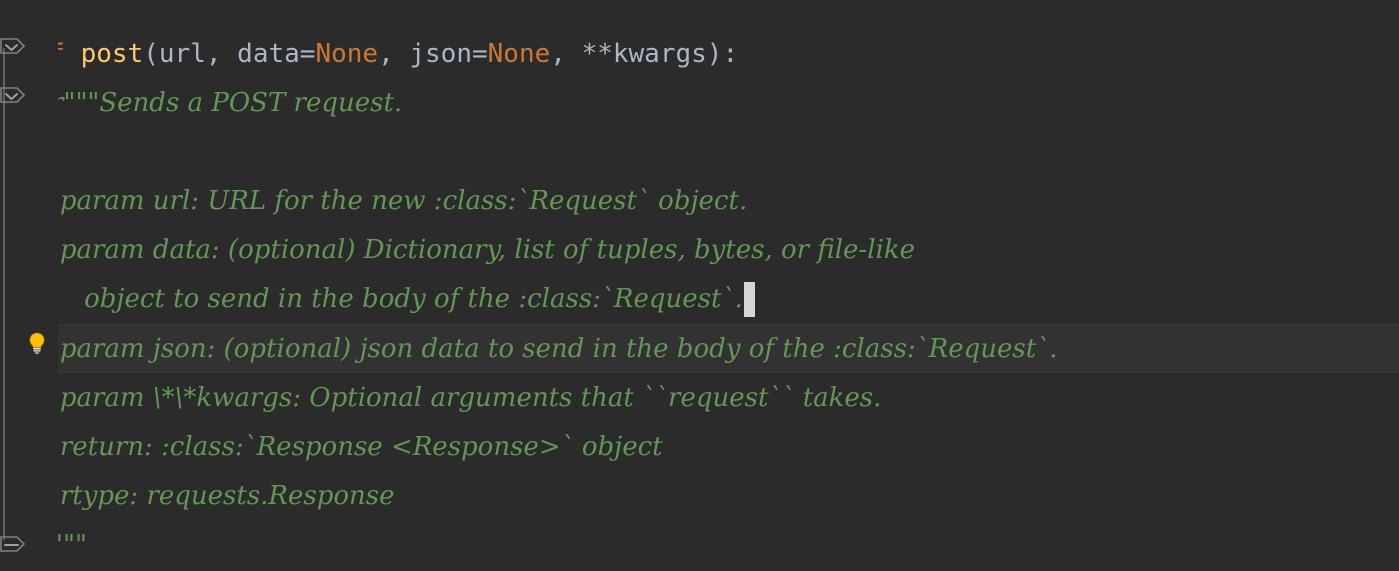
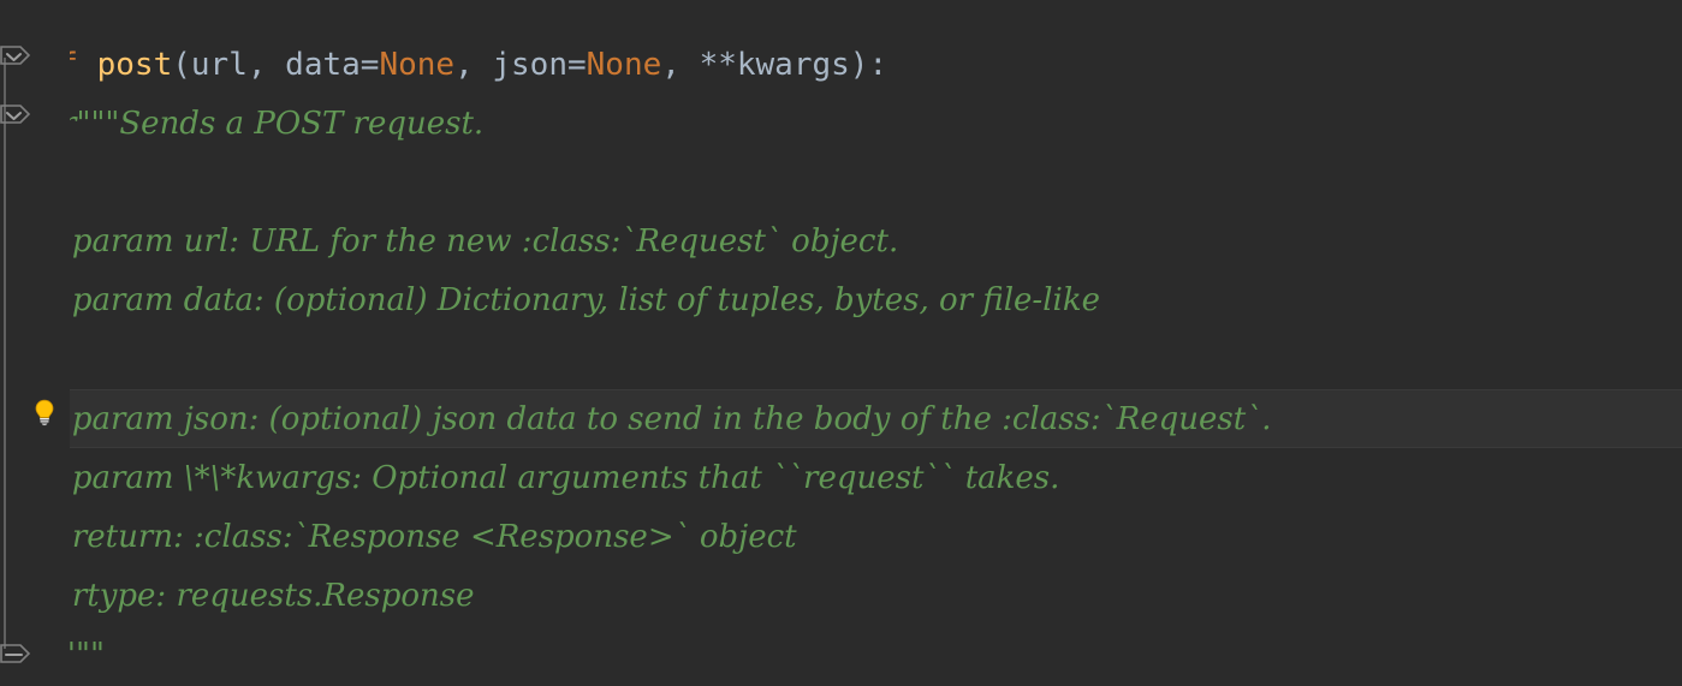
  post(url, data=None, json=None, **kwargs):
  """Sends a POST request.
  param url: URL for the new :class:`Request` object.
  param data: (optional) Dictionary, list of tuples, bytes, or file-like
- object to send in the body of the :class:`Request`.
  param json: (optional) json data to send in the body of the :class:`Request`.
  param \*\*kwargs: Optional arguments that ``request`` takes.
  return: :class:`Response <Response>` object
  rtype: requests.Response
